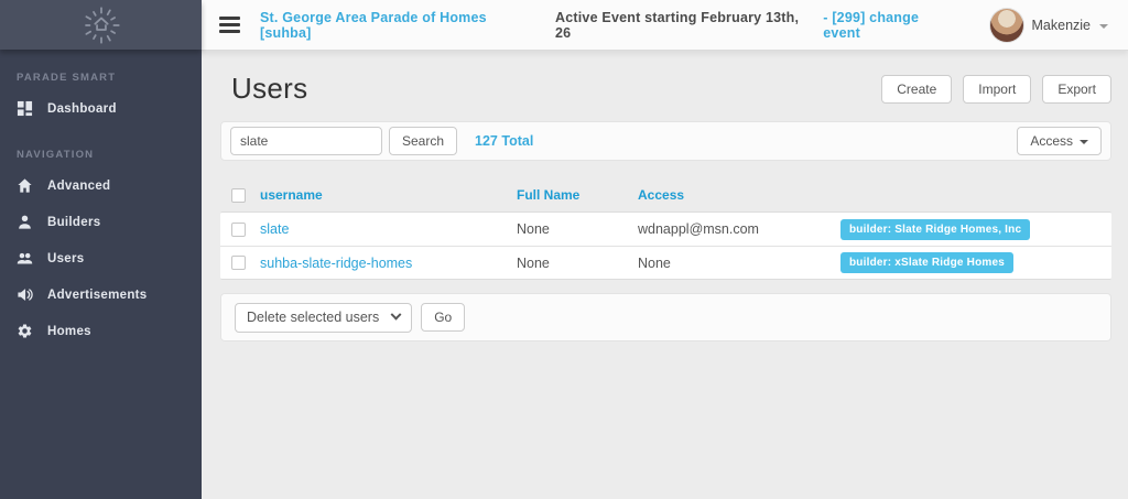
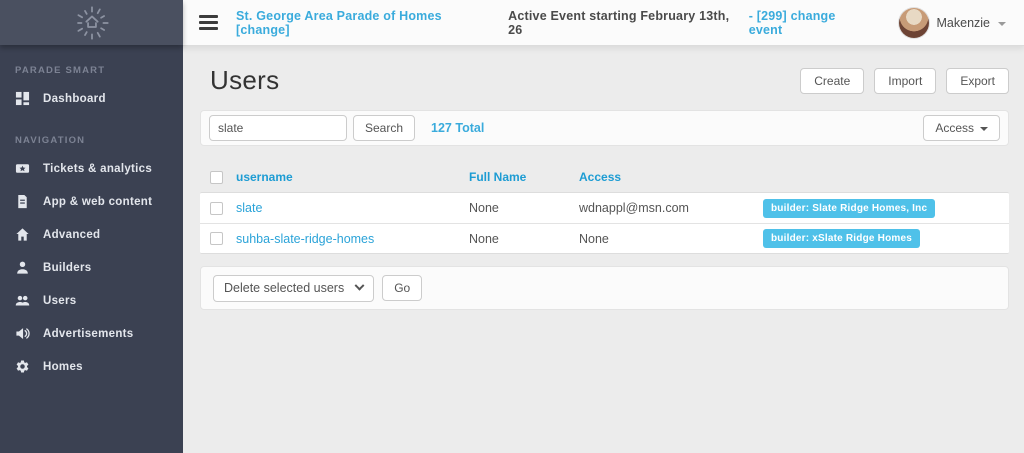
  PARADE SMART
  Dashboard
  NAVIGATION
+ Tickets & analytics
+ App & web content
  Advanced
  Builders
  Users
  Advertisements
  Homes
- St. George Area Parade of Homes [suhba]
+ St. George Area Parade of Homes [change]
  Active Event starting February 13th, 26
  - [299] change event
  Makenzie
  Users
  Create
  Import
  Export
  slate
  Search
  127 Total
  Access
  username
  Full Name
  Access
  slate
  None
  wdnappl@msn.com
  builder: Slate Ridge Homes, Inc
  suhba-slate-ridge-homes
  None
  None
  builder: xSlate Ridge Homes
  Delete selected users
  Go
